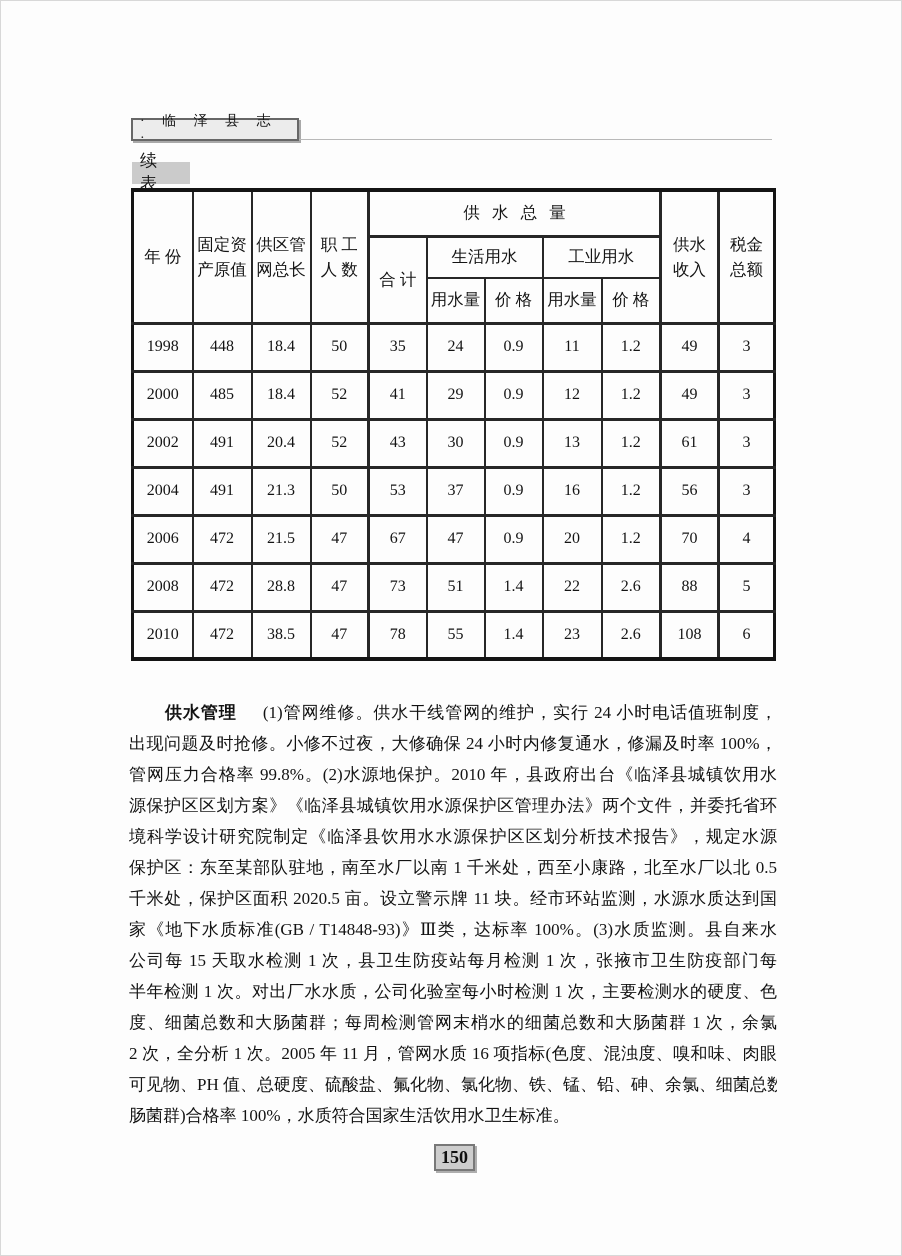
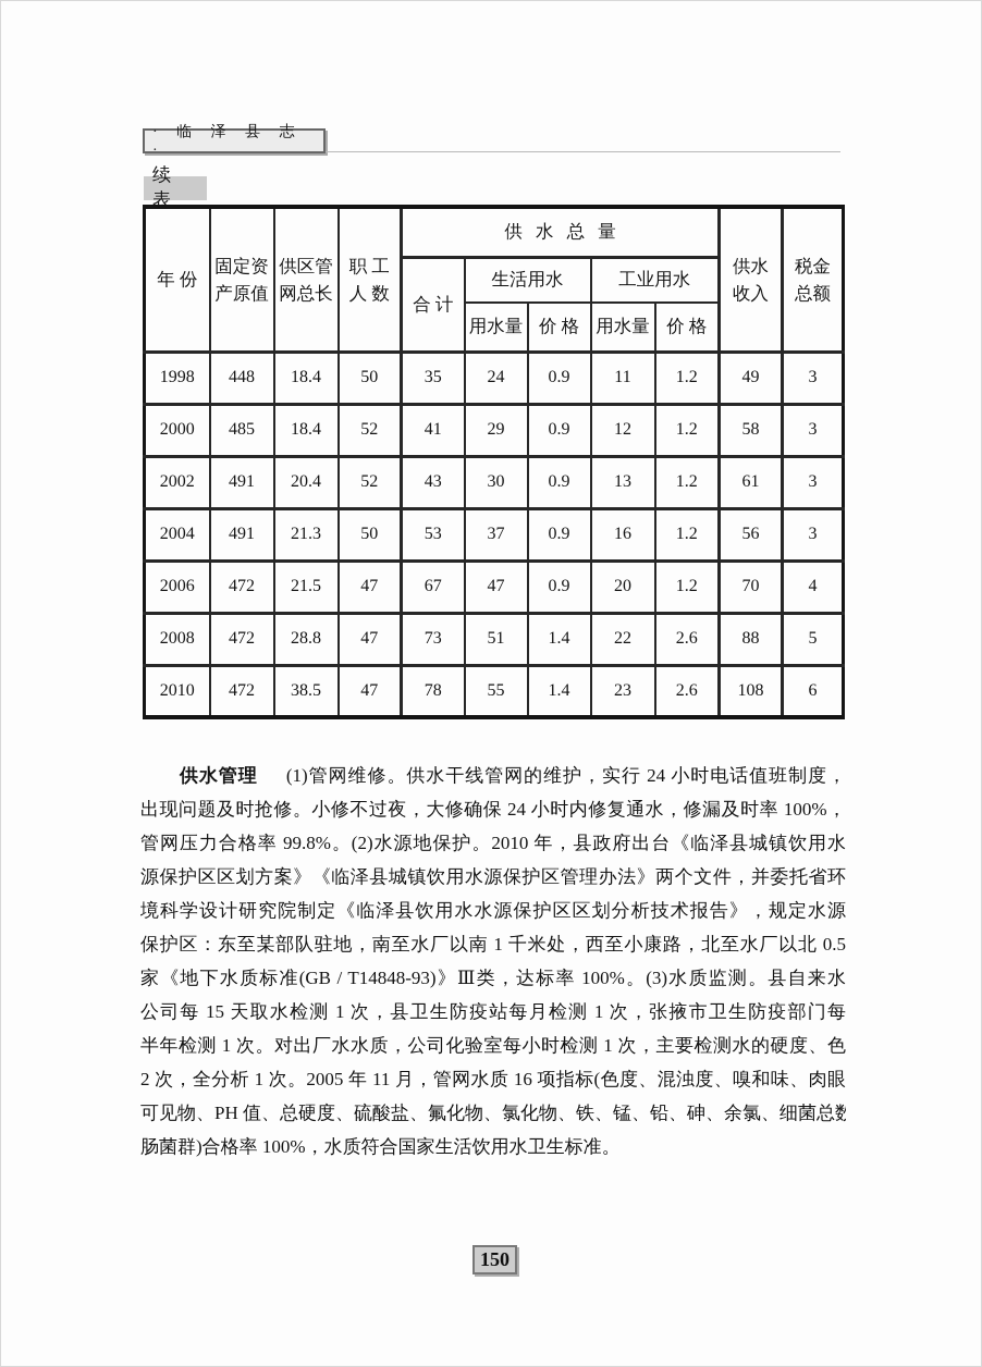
  · 临 泽 县 志 ·
  续 表
  年 份	固定资 产原值	供区管 网总长	职 工 人 数	供 水 总 量	供水 收入	税金 总额
  合 计	生活用水	工业用水
  用水量	价 格	用水量	价 格
  1998	448	18.4	50	35	24	0.9	11	1.2	49	3
- 2000	485	18.4	52	41	29	0.9	12	1.2	49	3
+ 2000	485	18.4	52	41	29	0.9	12	1.2	58	3
  2002	491	20.4	52	43	30	0.9	13	1.2	61	3
  2004	491	21.3	50	53	37	0.9	16	1.2	56	3
  2006	472	21.5	47	67	47	0.9	20	1.2	70	4
  2008	472	28.8	47	73	51	1.4	22	2.6	88	5
  2010	472	38.5	47	78	55	1.4	23	2.6	108	6
  供水管理 (1)管网维修。供水干线管网的维护，实行 24 小时电话值班制度，
  出现问题及时抢修。小修不过夜，大修确保 24 小时内修复通水，修漏及时率 100%，
  管网压力合格率 99.8%。(2)水源地保护。2010 年，县政府出台《临泽县城镇饮用水
  源保护区区划方案》《临泽县城镇饮用水源保护区管理办法》两个文件，并委托省环
  境科学设计研究院制定《临泽县饮用水水源保护区区划分析技术报告》，规定水源
  保护区：东至某部队驻地，南至水厂以南 1 千米处，西至小康路，北至水厂以北 0.5
- 千米处，保护区面积 2020.5 亩。设立警示牌 11 块。经市环站监测，水源水质达到国
  家《地下水质标准(GB / T14848-93)》Ⅲ类，达标率 100%。(3)水质监测。县自来水
  公司每 15 天取水检测 1 次，县卫生防疫站每月检测 1 次，张掖市卫生防疫部门每
  半年检测 1 次。对出厂水水质，公司化验室每小时检测 1 次，主要检测水的硬度、色
- 度、细菌总数和大肠菌群；每周检测管网末梢水的细菌总数和大肠菌群 1 次，余氯
  2 次，全分析 1 次。2005 年 11 月，管网水质 16 项指标(色度、混浊度、嗅和味、肉眼
  可见物、PH 值、总硬度、硫酸盐、氟化物、氯化物、铁、锰、铅、砷、余氯、细菌总数
  肠菌群)合格率 100%，水质符合国家生活饮用水卫生标准。
  150
